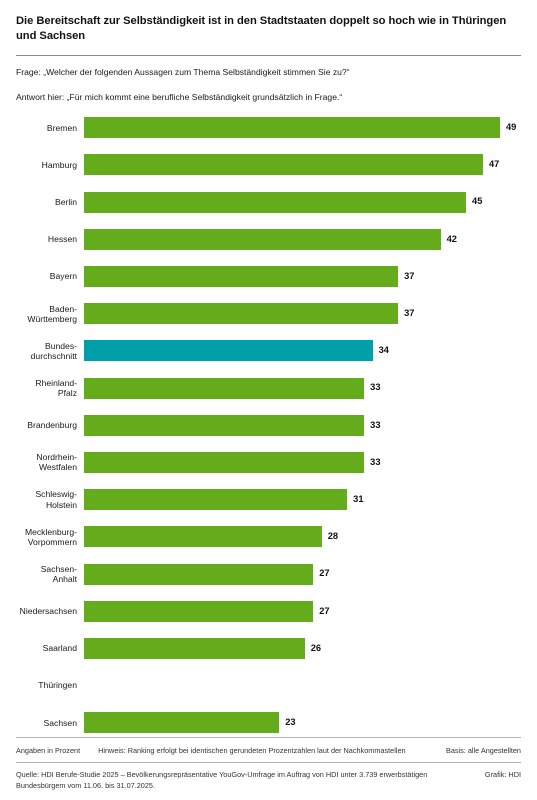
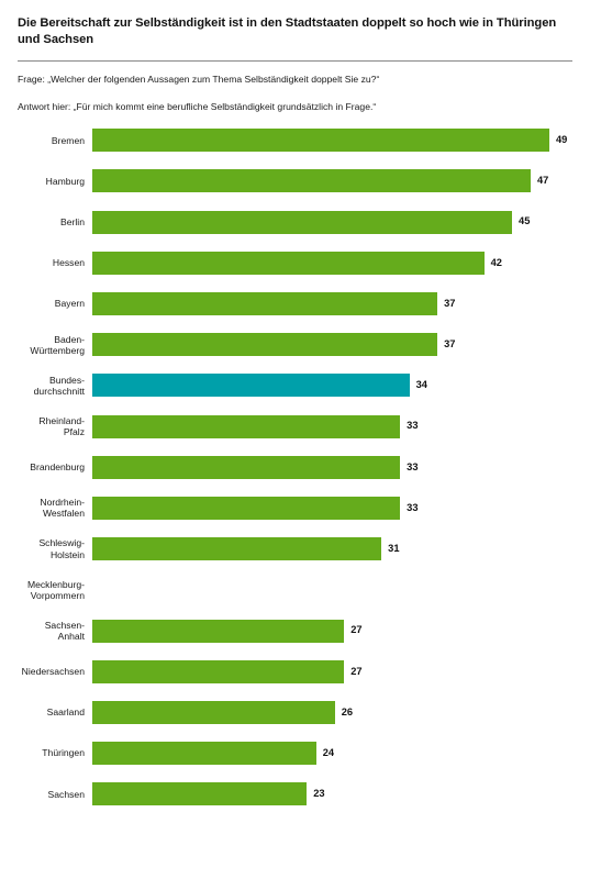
  Die Bereitschaft zur Selbständigkeit ist in den Stadtstaaten doppelt so hoch wie in Thüringen und Sachsen
- Frage: „Welcher der folgenden Aussagen zum Thema Selbständigkeit stimmen Sie zu?“
+ Frage: „Welcher der folgenden Aussagen zum Thema Selbständigkeit doppelt Sie zu?“
  Antwort hier: „Für mich kommt eine berufliche Selbständigkeit grundsätzlich in Frage.“
  Bremen
  49
  Hamburg
  47
  Berlin
  45
  Hessen
  42
  Bayern
  37
  Baden-
  Württemberg
  37
  Bundes-
  durchschnitt
  34
  Rheinland-
  Pfalz
  33
  Brandenburg
  33
  Nordrhein-
  Westfalen
  33
  Schleswig-
  Holstein
  31
  Mecklenburg-
  Vorpommern
- 28
  Sachsen-
  Anhalt
  27
  Niedersachsen
  27
  Saarland
  26
  Thüringen
+ 24
  Sachsen
  23
- Angaben in Prozent
- Hinweis: Ranking erfolgt bei identischen gerundeten Prozentzahlen laut der Nachkommastellen
- Basis: alle Angestellten
- Quelle: HDI Berufe-Studie 2025 – Bevölkerungsrepräsentative YouGov-Umfrage im Auftrag von HDI unter 3.739 erwerbstätigen Bundesbürgem vom 11.06. bis 31.07.2025.
- Grafik: HDI
